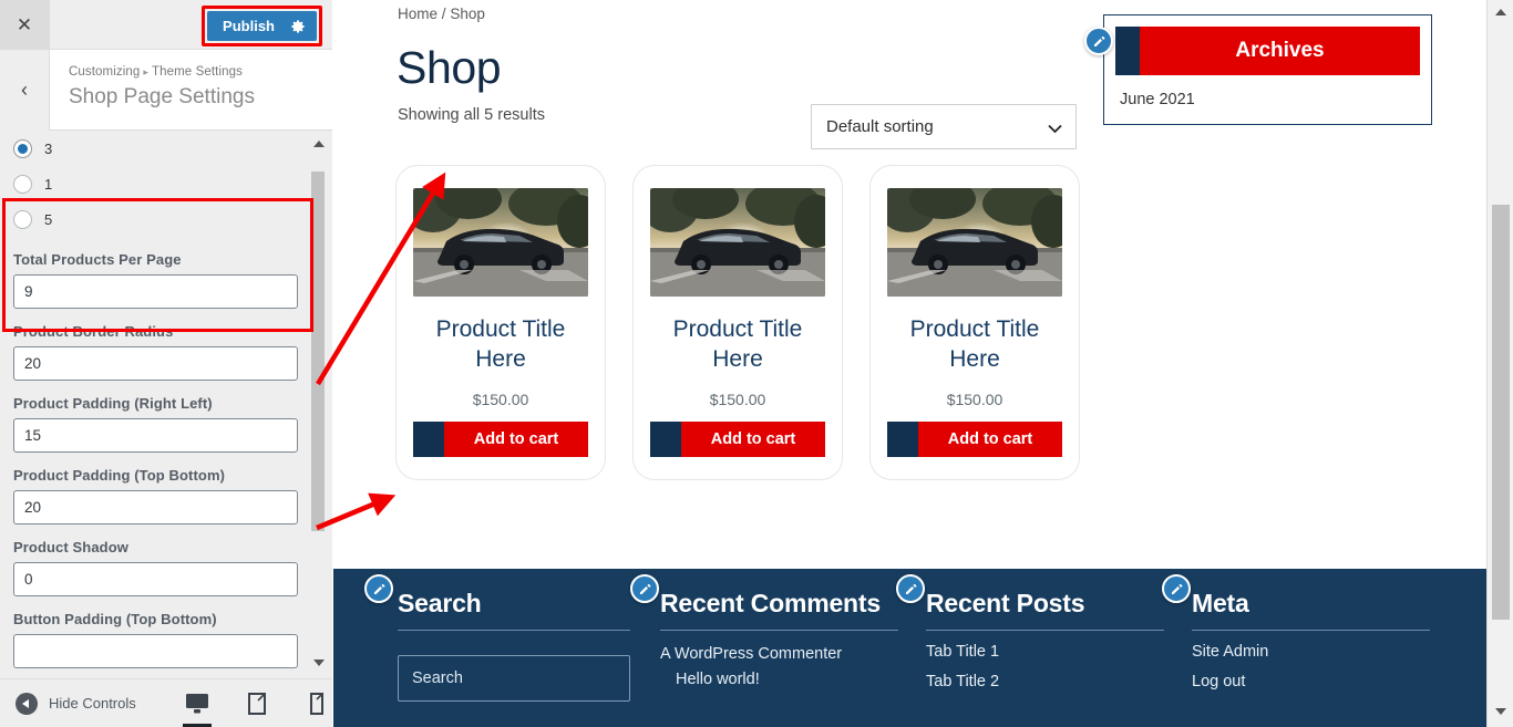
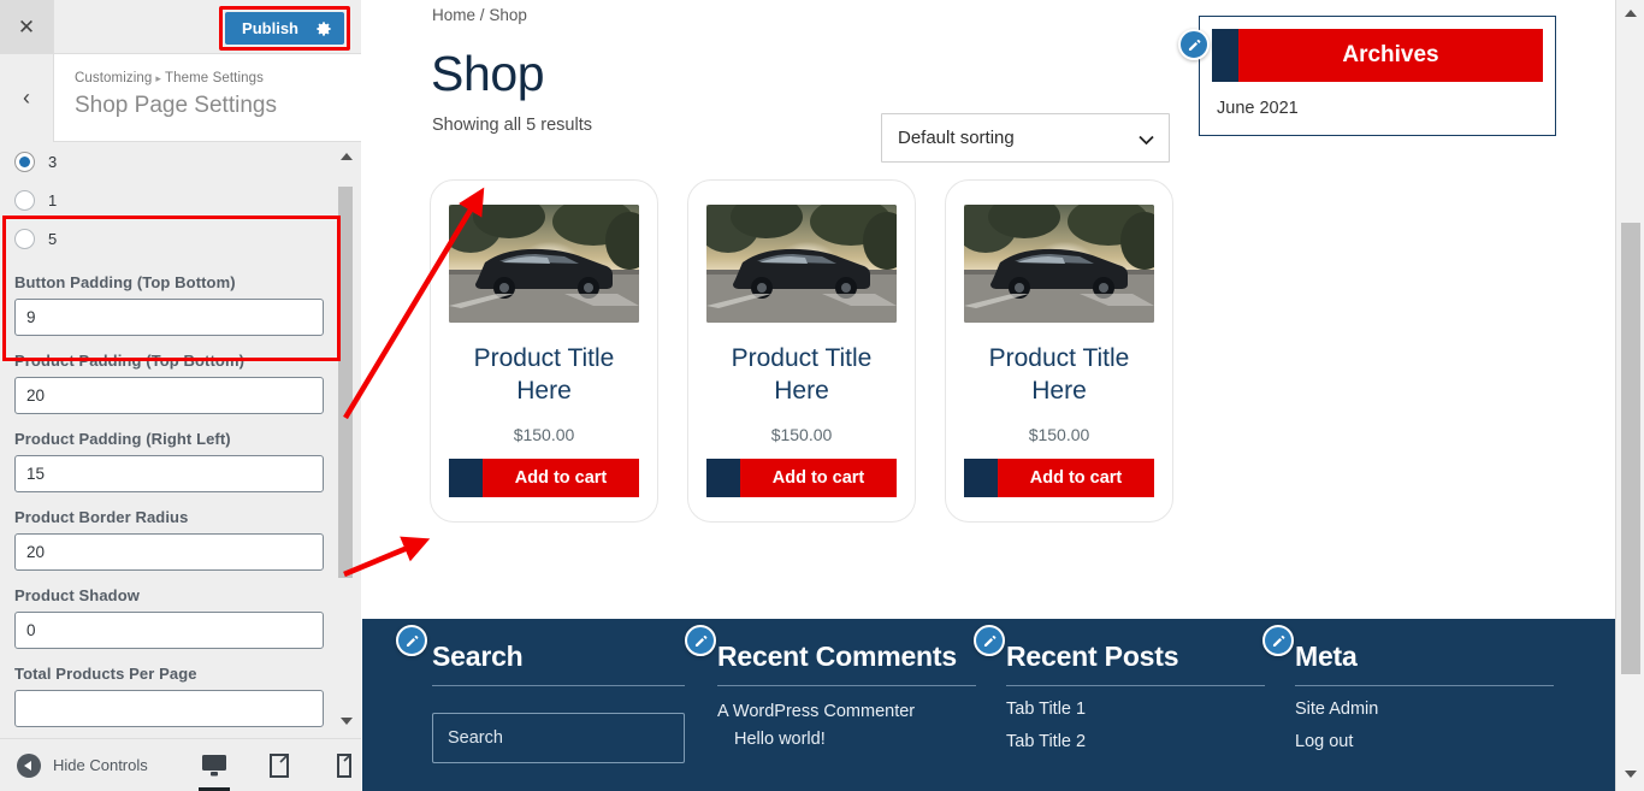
  ✕
  Publish
  ‹
  Customizing ▸ Theme Settings
  Shop Page Settings
  3
  1
  5
- Total Products Per Page
+ Button Padding (Top Bottom)
  9
- Product Border Radius
+ Product Padding (Top Bottom)
  20
  Product Padding (Right Left)
  15
- Product Padding (Top Bottom)
+ Product Border Radius
  20
  Product Shadow
  0
- Button Padding (Top Bottom)
+ Total Products Per Page
  Hide Controls
  Home / Shop
  Shop
  Showing all 5 results
  Default sorting
  Product Title Here
  $150.00
  Add to cart
  Product Title Here
  $150.00
  Add to cart
  Product Title Here
  $150.00
  Add to cart
  Archives
  June 2021
  Search
  Search
  Recent Comments
  A WordPress Commenter
  Hello world!
  Recent Posts
  Tab Title 1
  Tab Title 2
  Meta
  Site Admin
  Log out
